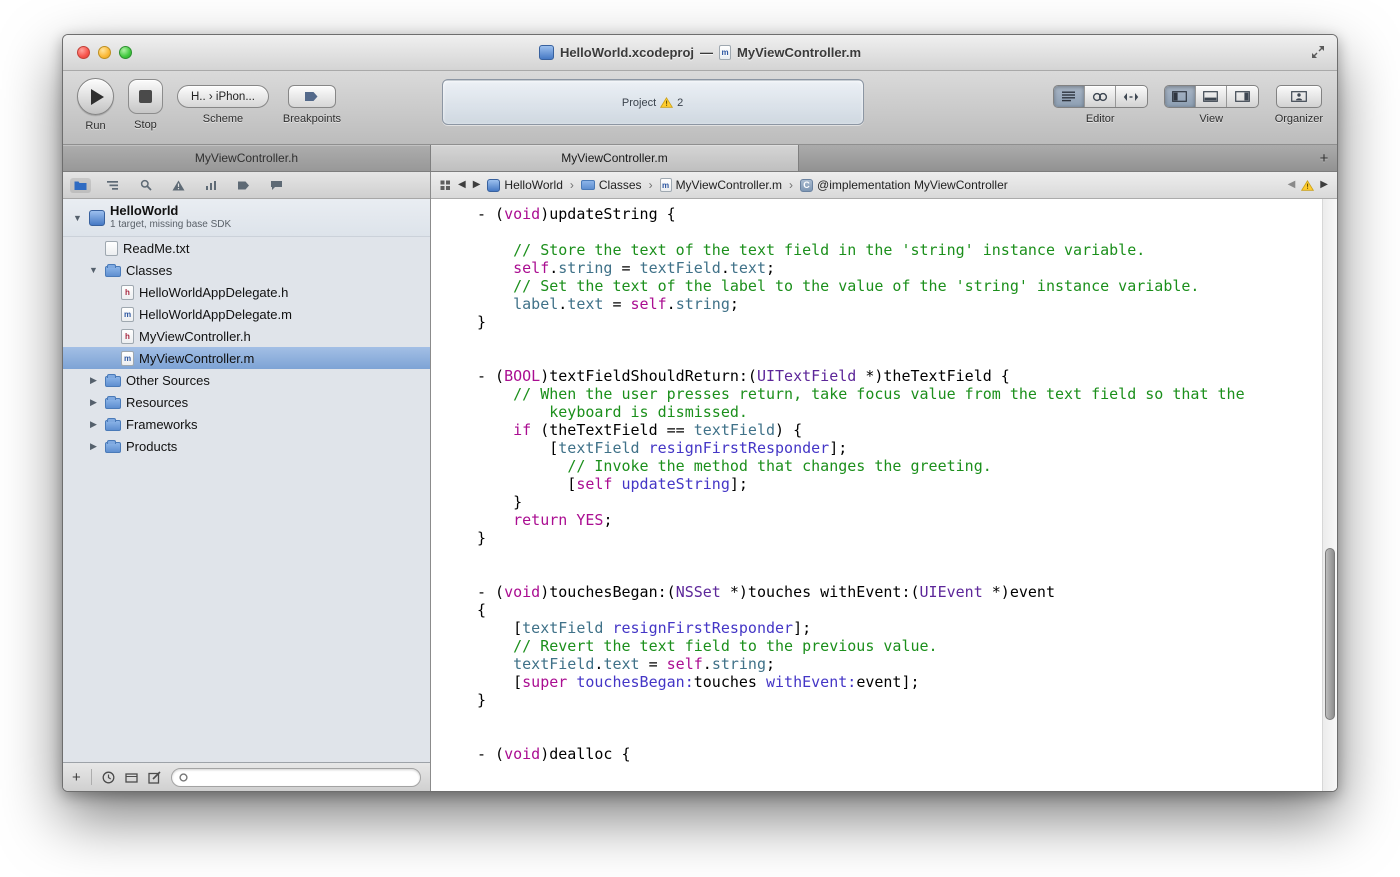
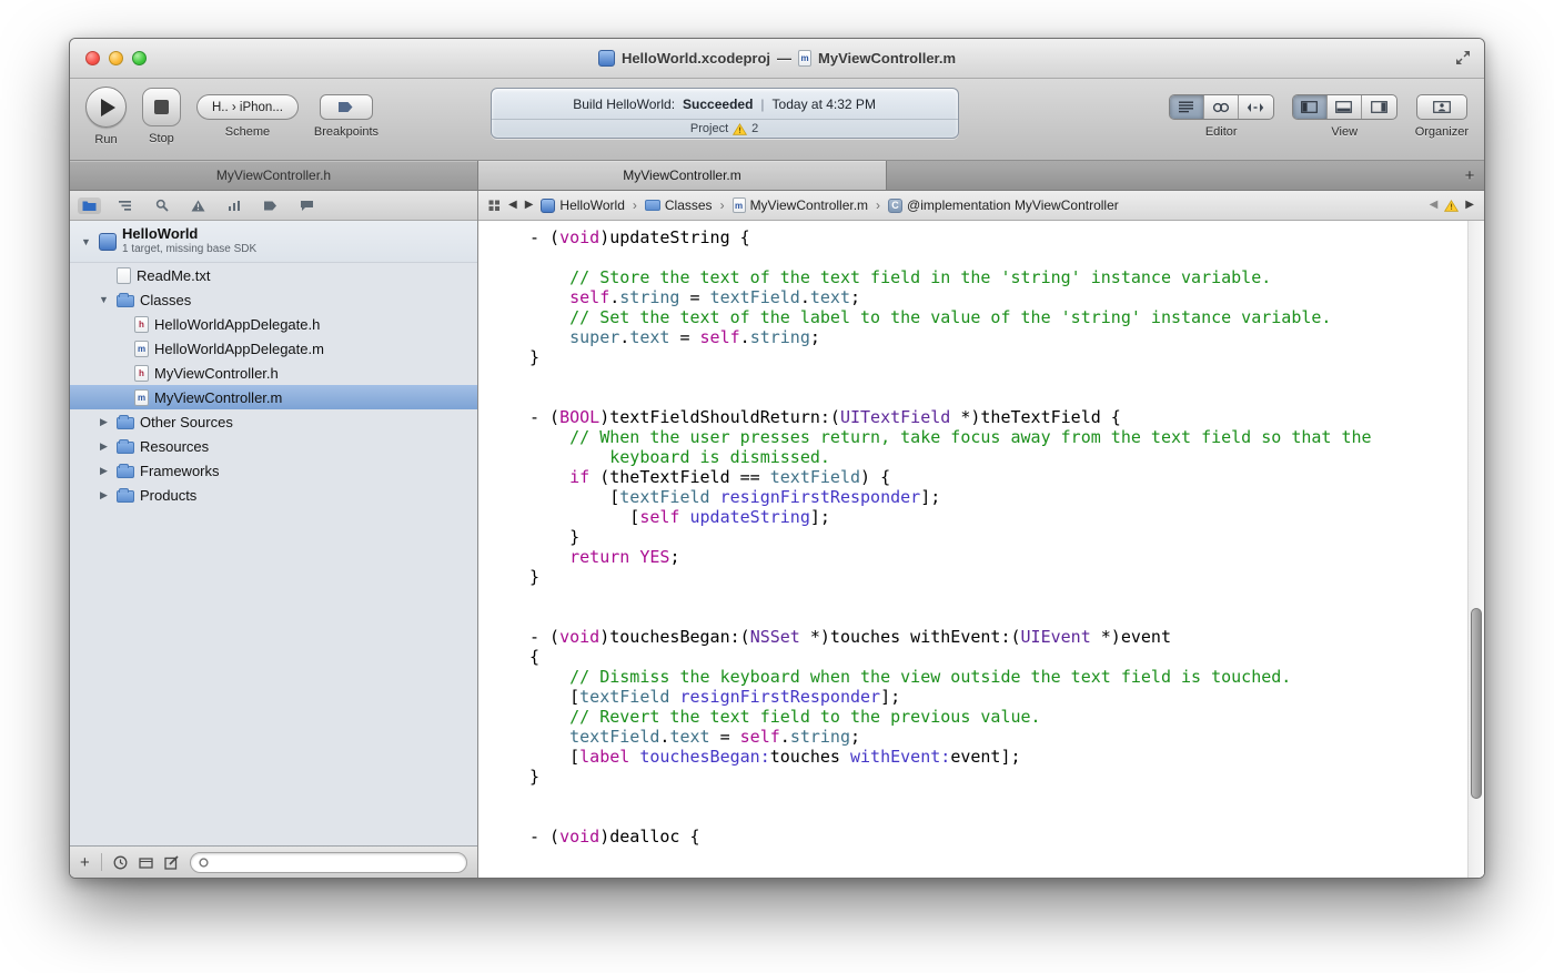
  HelloWorld.xcodeproj
  —
  m
  MyViewController.m
  Run
  Stop
  H.. › iPhon...
  Scheme
  Breakpoints
+ Build HelloWorld:
+ Succeeded
+ |
+ Today at 4:32 PM
  Project
  2
  Editor
  View
  Organizer
  MyViewController.h
  MyViewController.m
  +
  ▼
  HelloWorld
  1 target, missing base SDK
  ReadMe.txt
  ▼
  Classes
  h
  HelloWorldAppDelegate.h
  m
  HelloWorldAppDelegate.m
  h
  MyViewController.h
  m
  MyViewController.m
  ▶
  Other Sources
  ▶
  Resources
  ▶
  Frameworks
  ▶
  Products
  +
  ◀
  ▶
  HelloWorld
  ›
  Classes
  ›
  m
  MyViewController.m
  ›
  C
  @implementation MyViewController
  ◀
  ▶
  - (void)updateString {
  // Store the text of the text field in the 'string' instance variable.
  self.string = textField.text;
  // Set the text of the label to the value of the 'string' instance variable.
- label.text = self.string;
+ super.text = self.string;
  }
  - (BOOL)textFieldShouldReturn:(UITextField *)theTextField {
- // When the user presses return, take focus value from the text field so that the
+ // When the user presses return, take focus away from the text field so that the
  keyboard is dismissed.
  if (theTextField == textField) {
  [textField resignFirstResponder];
- // Invoke the method that changes the greeting.
  [self updateString];
  }
  return YES;
  }
  - (void)touchesBegan:(NSSet *)touches withEvent:(UIEvent *)event
  {
+ // Dismiss the keyboard when the view outside the text field is touched.
  [textField resignFirstResponder];
  // Revert the text field to the previous value.
  textField.text = self.string;
- [super touchesBegan:touches withEvent:event];
+ [label touchesBegan:touches withEvent:event];
  }
  - (void)dealloc {
